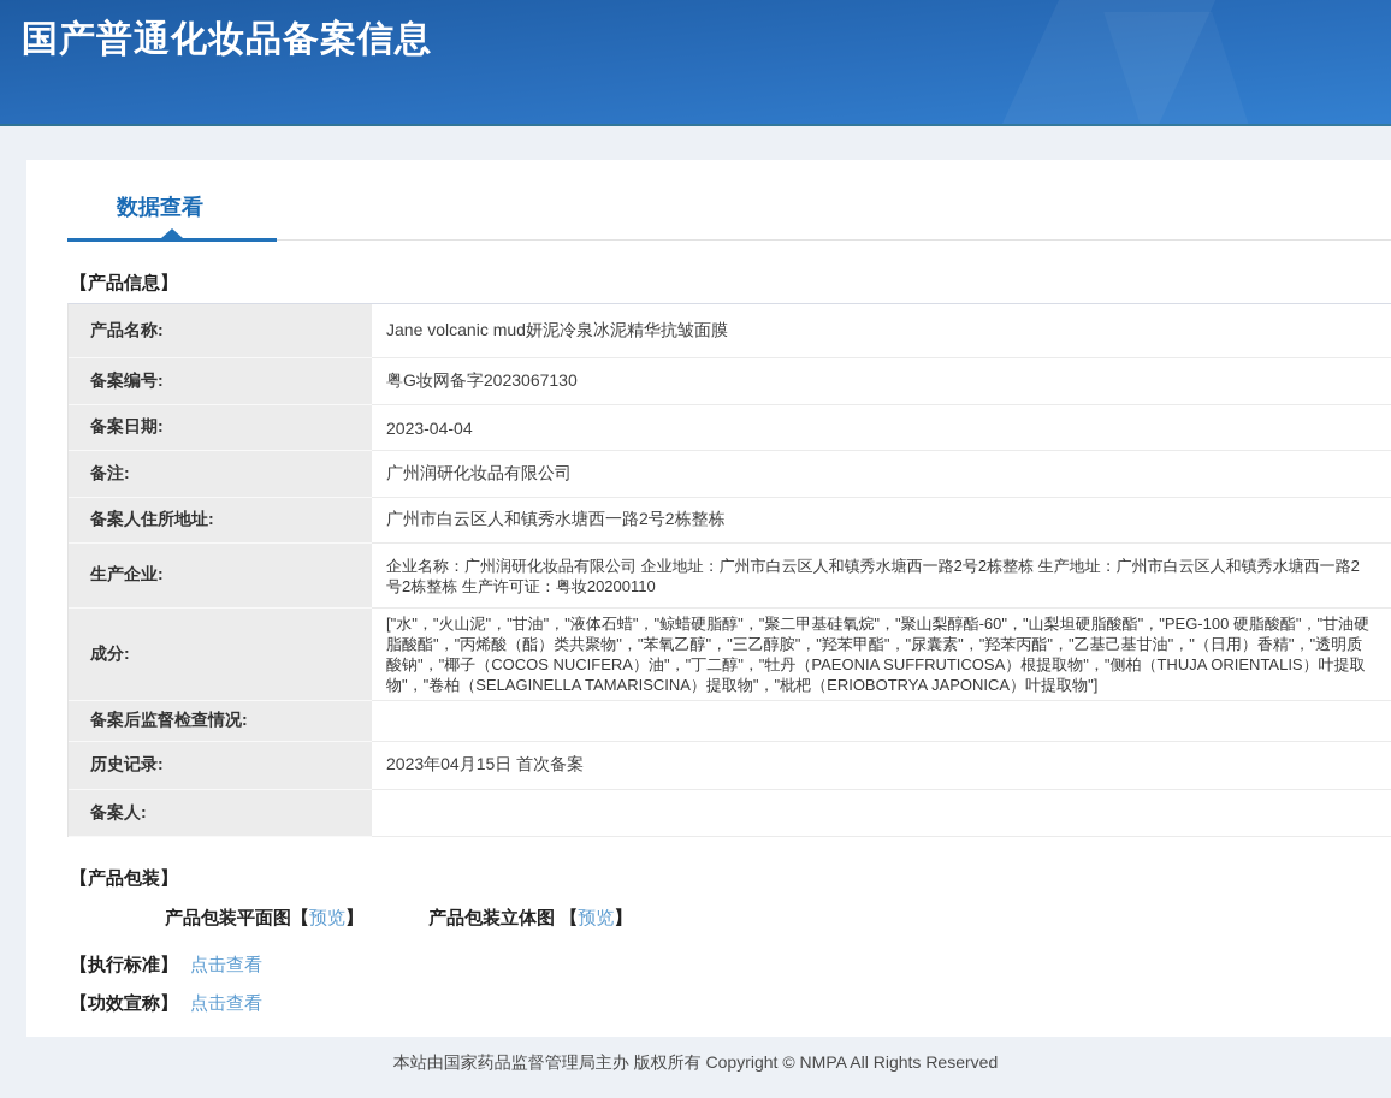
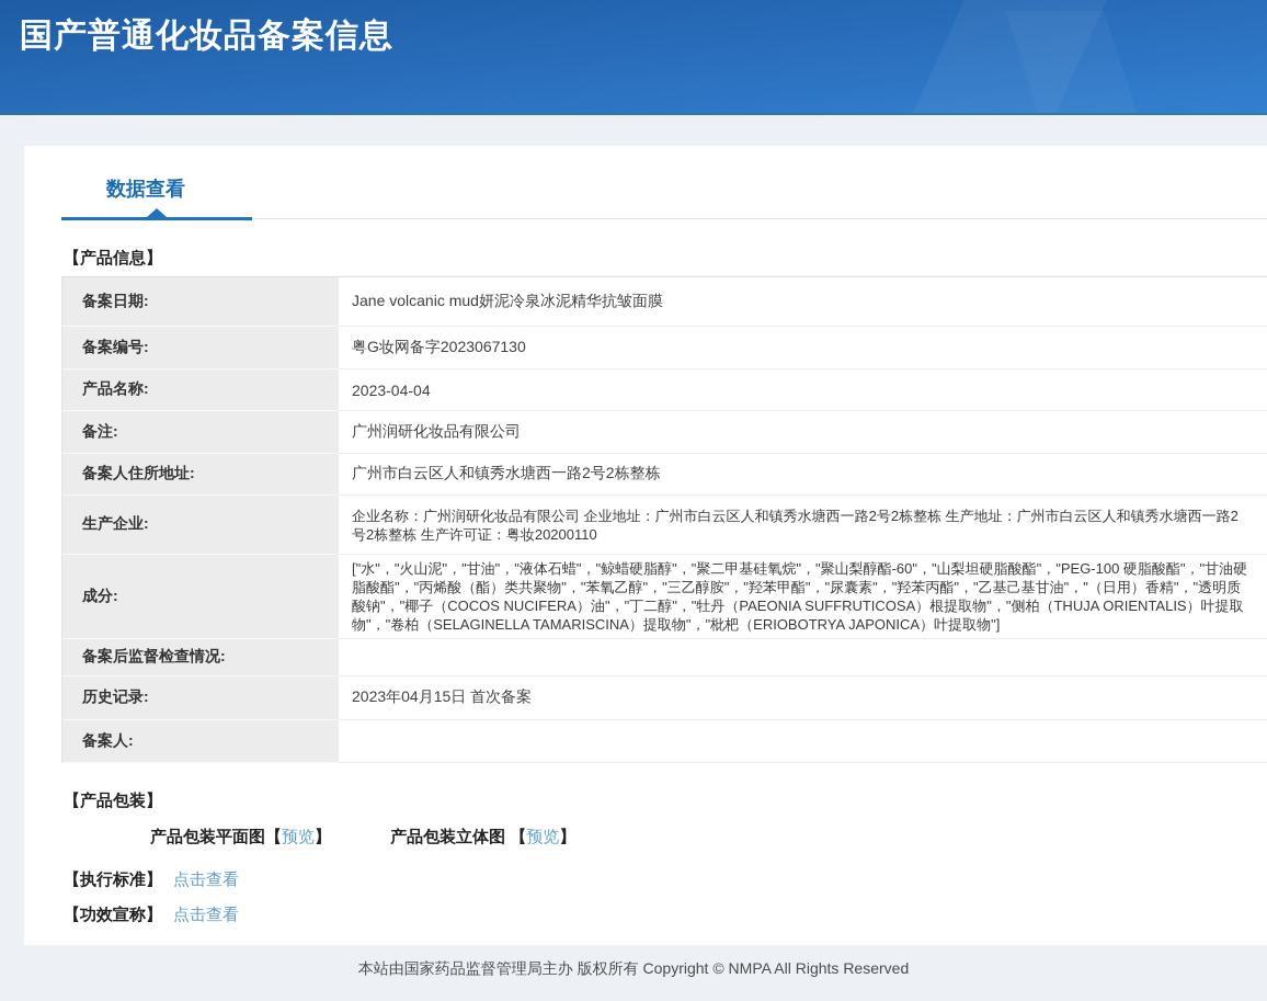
  国产普通化妆品备案信息
  数据查看
  【产品信息】
- 产品名称:
+ 备案日期:
  Jane volcanic mud妍泥冷泉冰泥精华抗皱面膜
  备案编号:
  粤G妆网备字2023067130
- 备案日期:
+ 产品名称:
  2023-04-04
  备注:
  广州润研化妆品有限公司
  备案人住所地址:
  广州市白云区人和镇秀水塘西一路2号2栋整栋
  生产企业:
  企业名称：广州润研化妆品有限公司 企业地址：广州市白云区人和镇秀水塘西一路2号2栋整栋 生产地址：广州市白云区人和镇秀水塘西一路2号2栋整栋 生产许可证：粤妆20200110
  成分:
  ["水"，"火山泥"，"甘油"，"液体石蜡"，"鲸蜡硬脂醇"，"聚二甲基硅氧烷"，"聚山梨醇酯-60"，"山梨坦硬脂酸酯"，"PEG-100 硬脂酸酯"，"甘油硬脂酸酯"，"丙烯酸（酯）类共聚物"，"苯氧乙醇"，"三乙醇胺"，"羟苯甲酯"，"尿囊素"，"羟苯丙酯"，"乙基己基甘油"，"（日用）香精"，"透明质酸钠"，"椰子（COCOS NUCIFERA）油"，"丁二醇"，"牡丹（PAEONIA SUFFRUTICOSA）根提取物"，"侧柏（THUJA ORIENTALIS）叶提取物"，"卷柏（SELAGINELLA TAMARISCINA）提取物"，"枇杷（ERIOBOTRYA JAPONICA）叶提取物"]
  备案后监督检查情况:
  历史记录:
  2023年04月15日 首次备案
  备案人:
  【产品包装】
  产品包装平面图【预览】 产品包装立体图 【预览】
  【执行标准】 点击查看
  【功效宣称】 点击查看
  本站由国家药品监督管理局主办 版权所有 Copyright © NMPA All Rights Reserved
